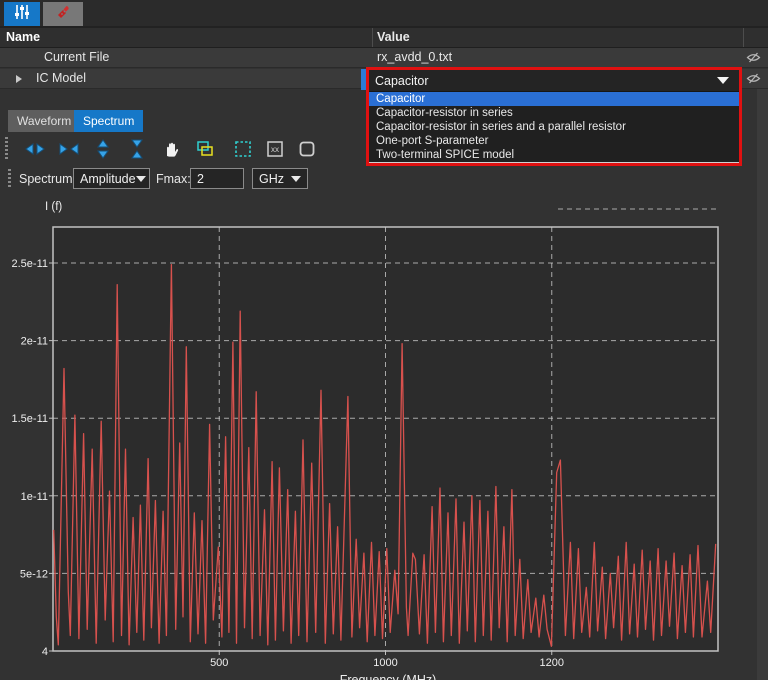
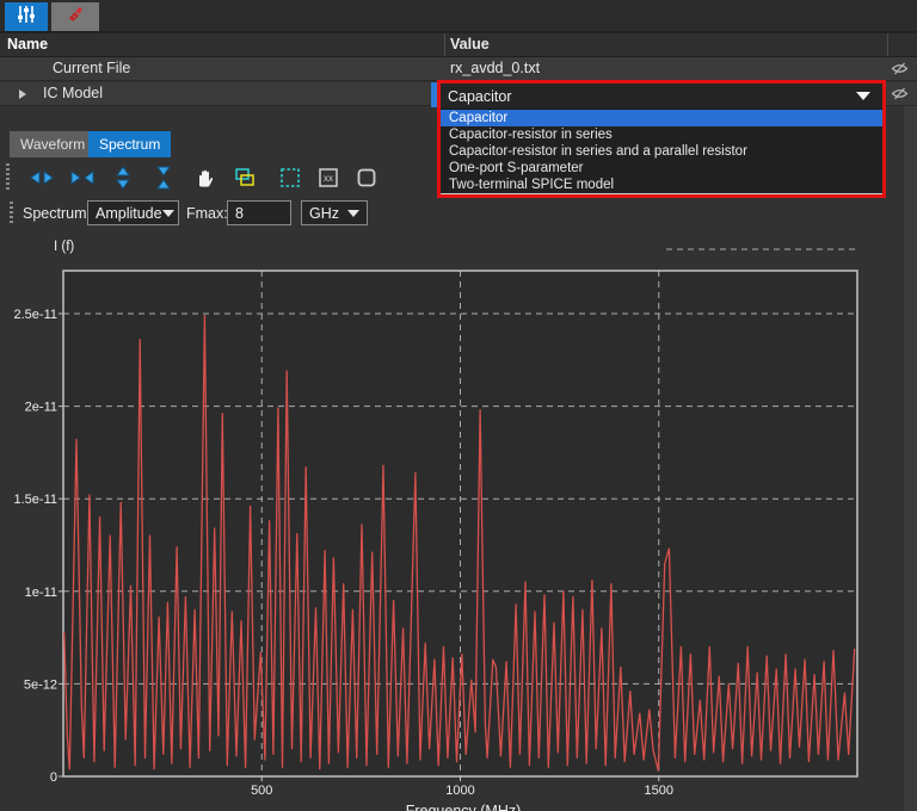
  Name
  Value
  Current File
  rx_avdd_0.txt
  IC Model
  Waveform
  Spectrum
  xx
  Spectrum
  Amplitude
  Fmax:
- 2
+ 8
  GHz
  I (f)
- 4
+ 0
  5e-12
  1e-11
  1.5e-11
  2e-11
  2.5e-11
  500
  1000
- 1200
+ 1500
  Capacitor
  Capacitor
  Capacitor-resistor in series
  Capacitor-resistor in series and a parallel resistor
  One-port S-parameter
  Two-terminal SPICE model
